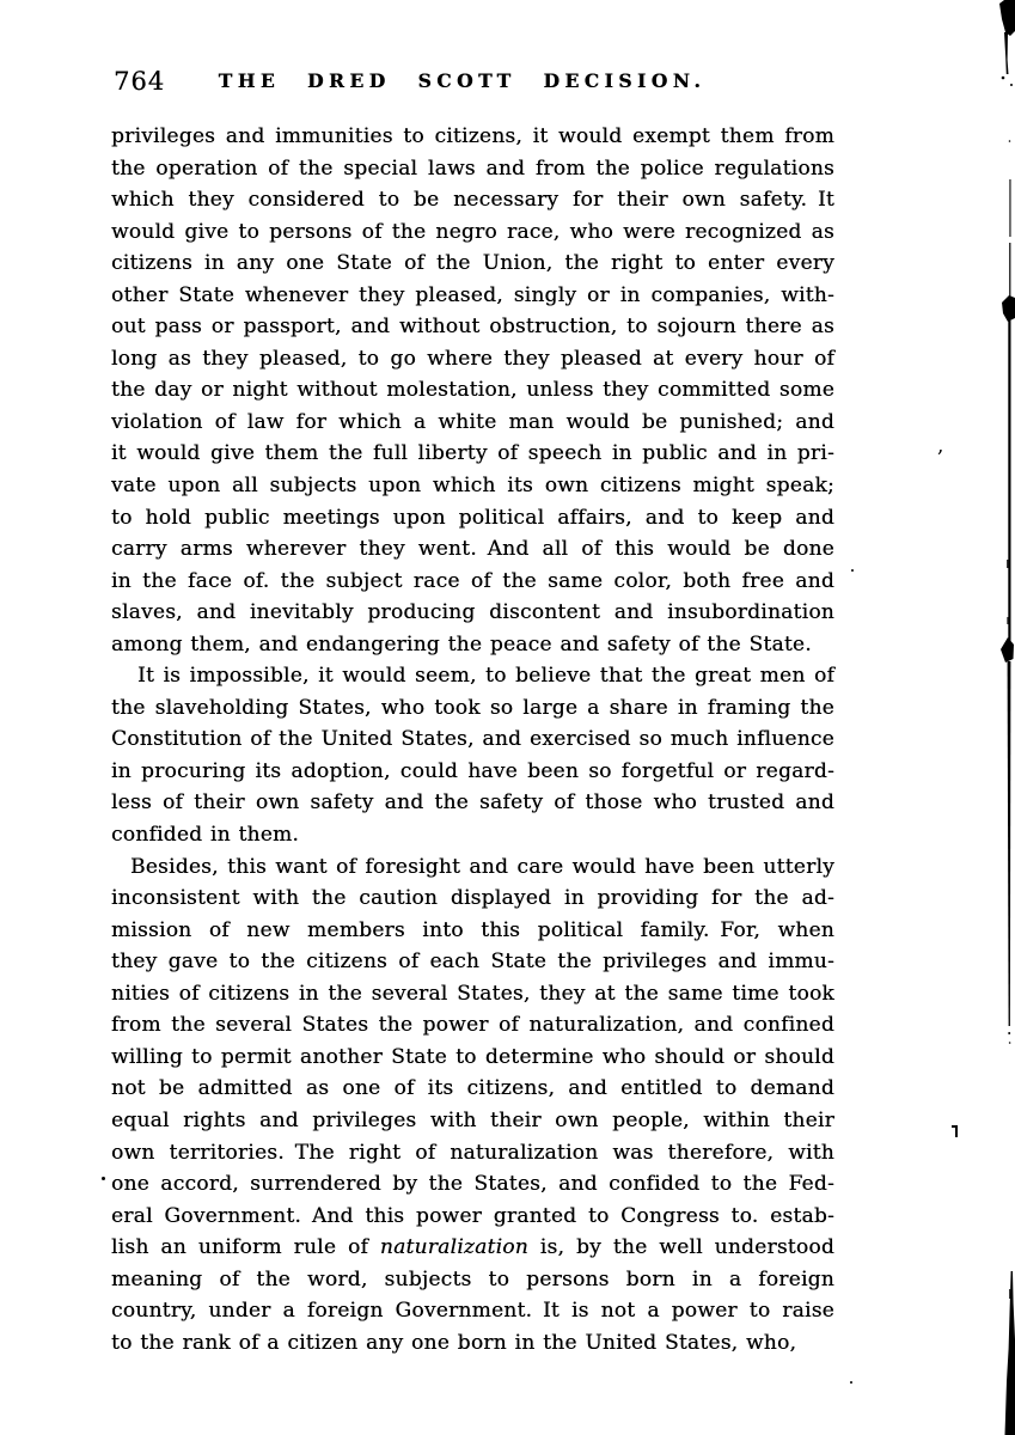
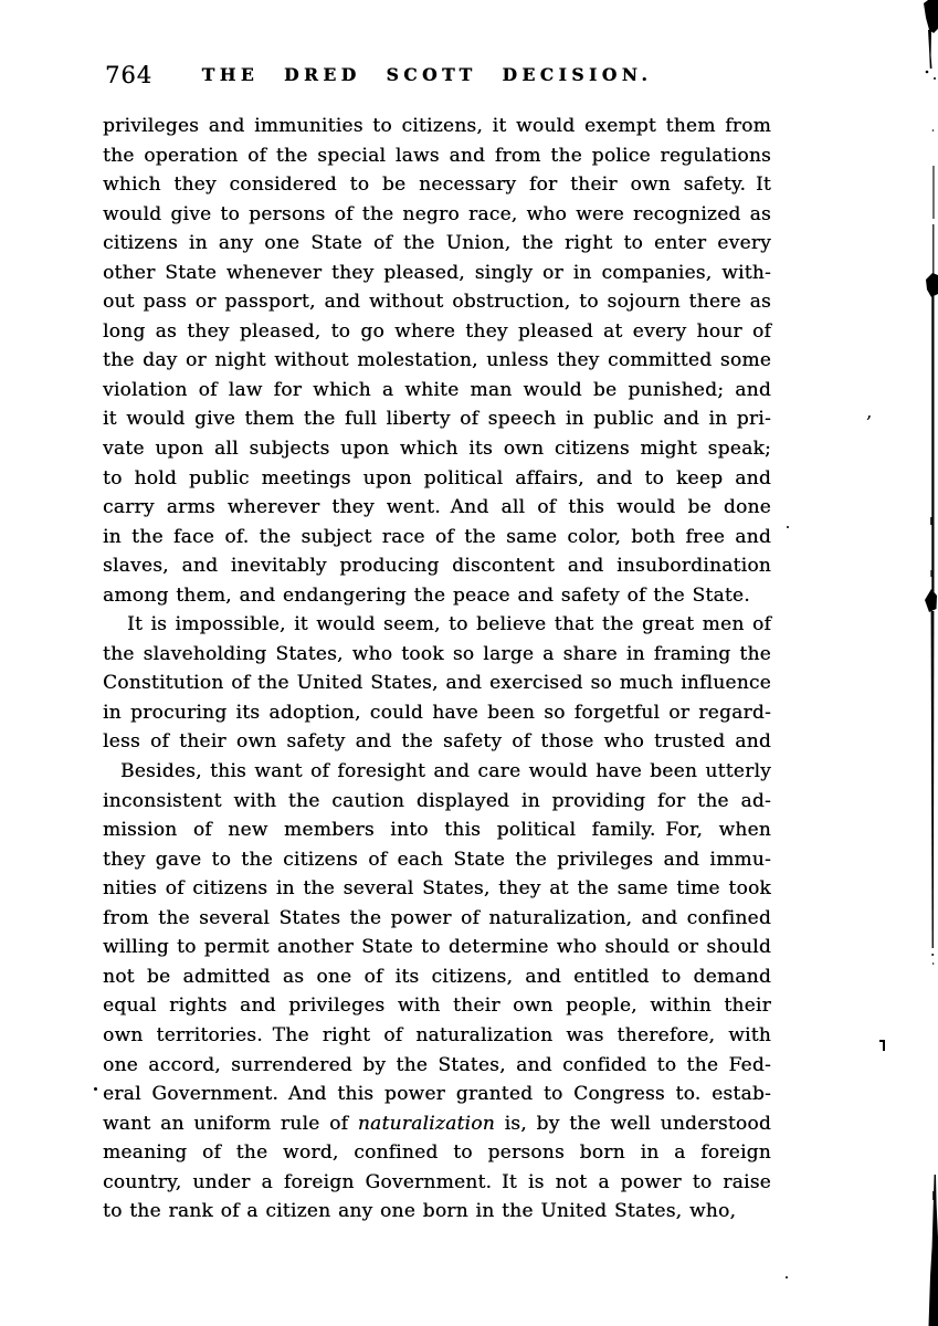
  764
  THE DRED SCOTT DECISION.
  privileges and immunities to citizens, it would exempt them from
  the operation of the special laws and from the police regulations
  which they considered to be necessary for their own safety. It
  would give to persons of the negro race, who were recognized as
  citizens in any one State of the Union, the right to enter every
  other State whenever they pleased, singly or in companies, with-
  out pass or passport, and without obstruction, to sojourn there as
  long as they pleased, to go where they pleased at every hour of
  the day or night without molestation, unless they committed some
  violation of law for which a white man would be punished; and
  it would give them the full liberty of speech in public and in pri-
  vate upon all subjects upon which its own citizens might speak;
  to hold public meetings upon political affairs, and to keep and
  carry arms wherever they went. And all of this would be done
  in the face of. the subject race of the same color, both free and
  slaves, and inevitably producing discontent and insubordination
  among them, and endangering the peace and safety of the State.
  It is impossible, it would seem, to believe that the great men of
  the slaveholding States, who took so large a share in framing the
  Constitution of the United States, and exercised so much influence
  in procuring its adoption, could have been so forgetful or regard-
  less of their own safety and the safety of those who trusted and
- confided in them.
  Besides, this want of foresight and care would have been utterly
  inconsistent with the caution displayed in providing for the ad-
  mission of new members into this political family. For, when
  they gave to the citizens of each State the privileges and immu-
  nities of citizens in the several States, they at the same time took
  from the several States the power of naturalization, and confined
  willing to permit another State to determine who should or should
  not be admitted as one of its citizens, and entitled to demand
  equal rights and privileges with their own people, within their
  own territories. The right of naturalization was therefore, with
  one accord, surrendered by the States, and confided to the Fed-
  eral Government. And this power granted to Congress to. estab-
- lish an uniform rule of naturalization is, by the well understood
+ want an uniform rule of naturalization is, by the well understood
- meaning of the word, subjects to persons born in a foreign
+ meaning of the word, confined to persons born in a foreign
  country, under a foreign Government. It is not a power to raise
  to the rank of a citizen any one born in the United States, who,
  ,
